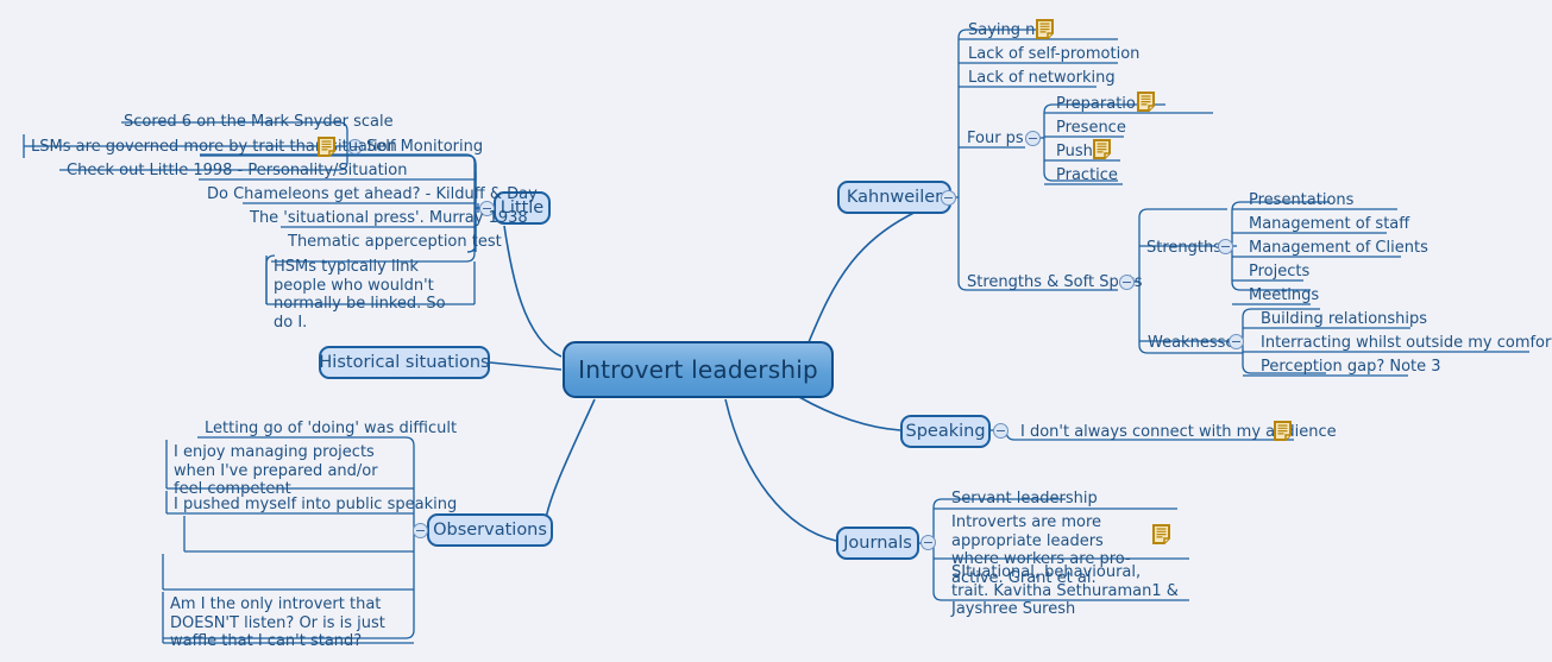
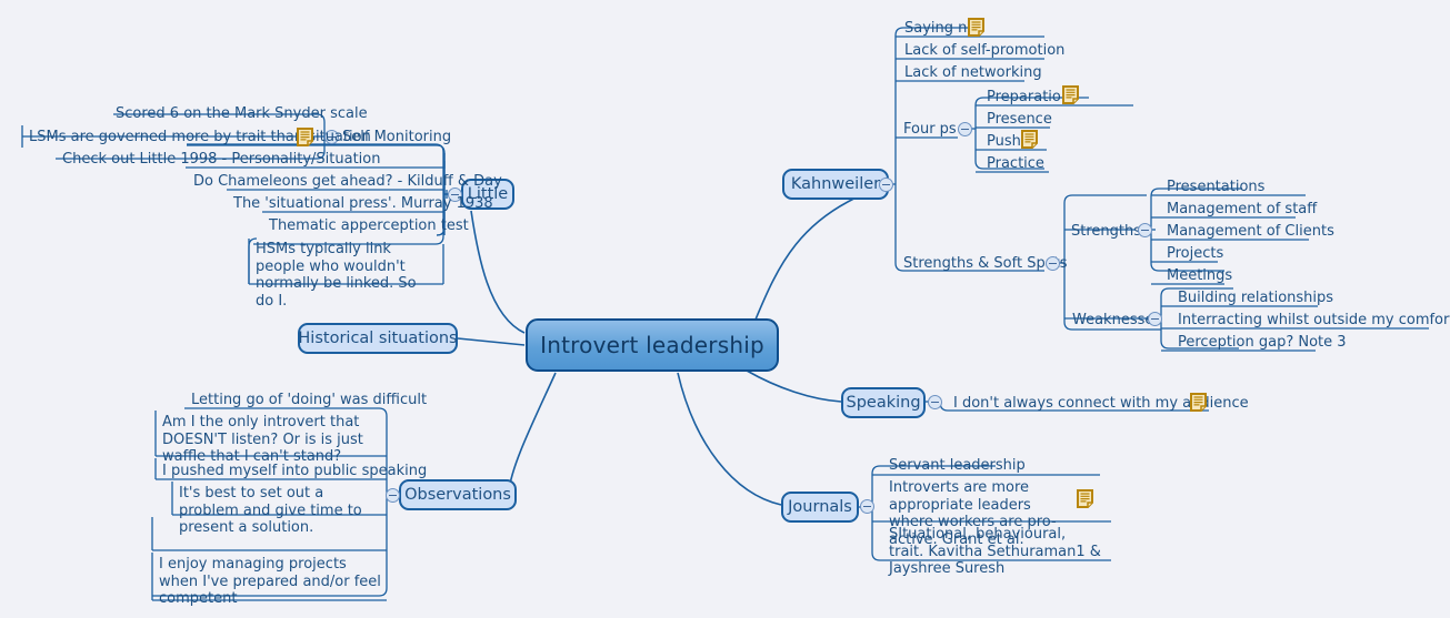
  Introvert leadership
  Little
  Self Monitoring
  Scored 6 on the Mark Snyder scale
  LSMs are governed more by trait thaituation
  Check out Little 1998 - Personality/Situation
  Do Chameleons get ahead? - Kilduff & Day
  The 'situational press'. Murray 1938
  Thematic apperception test
  HSMs typically link people who wouldn't normally be linked. So do I.
  Historical situations
  Observations
  Letting go of 'doing' was difficult
- I enjoy managing projects when I've prepared and/or feel competent
+ Am I the only introvert that DOESN'T listen? Or is is just waffle that I can't stand?
  I pushed myself into public speaking
+ It's best to set out a problem and give time to present a solution.
- Am I the only introvert that DOESN'T listen? Or is is just waffle that I can't stand?
+ I enjoy managing projects when I've prepared and/or feel competent
  Kahnweiler
  Saying n
  Lack of self-promotion
  Lack of networking
  Four ps
  Preparatio
  Presence
  Push
  Practice
  Strengths & Soft Sps
  Strength
  Presentations
  Management of staff
  Management of Clients
  Projects
  Meetings
  Weakness
  Building relationships
  Interracting whilst outside my comfor
  Perception gap? Note 3
  Speaking
  I don't always connect with my aience
  Journals
  Servant leadership
  Introverts are more appropriate leaders where workers are pro-active. Grant et al.
  SItuational, behavioural, trait. Kavitha Sethuraman1 & Jayshree Suresh
